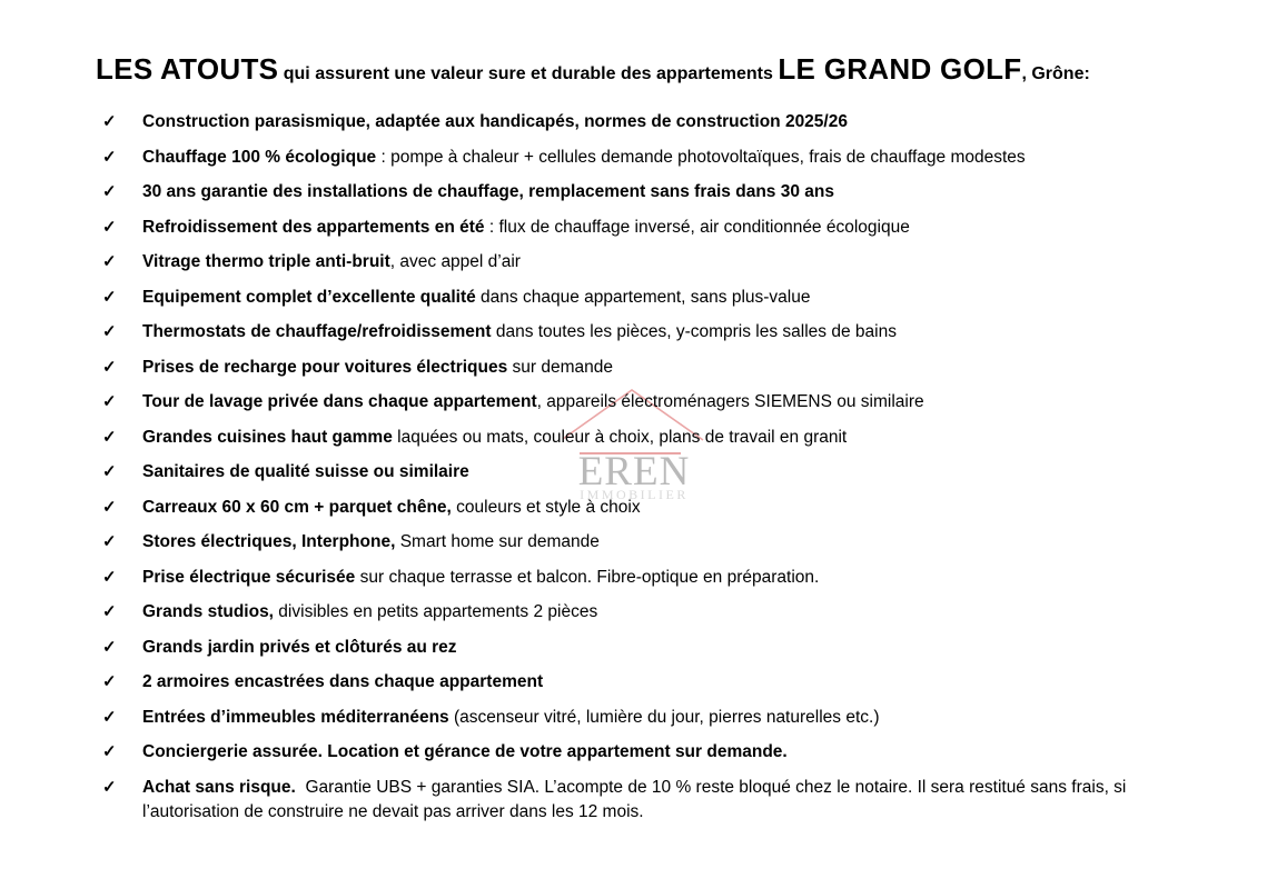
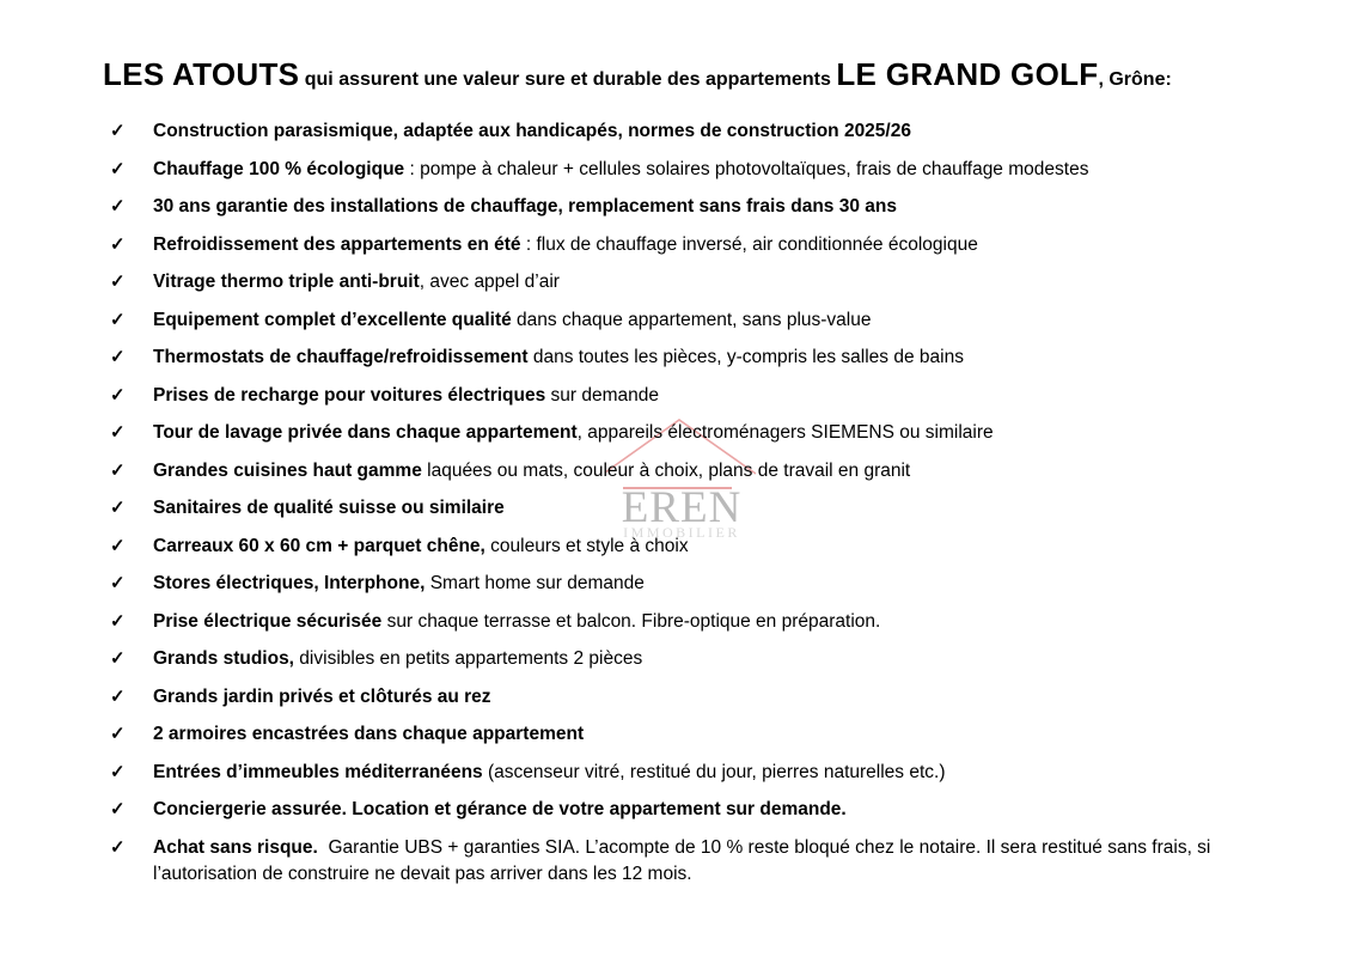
  EREN
  IMMOBILIER
  LES ATOUTS qui assurent une valeur sure et durable des appartements LE GRAND GOLF, Grône:
  ✓
  Construction parasismique, adaptée aux handicapés, normes de construction 2025/26
  ✓
- Chauffage 100 % écologique : pompe à chaleur + cellules demande photovoltaïques, frais de chauffage modestes
+ Chauffage 100 % écologique : pompe à chaleur + cellules solaires photovoltaïques, frais de chauffage modestes
  ✓
  30 ans garantie des installations de chauffage, remplacement sans frais dans 30 ans
  ✓
  Refroidissement des appartements en été : flux de chauffage inversé, air conditionnée écologique
  ✓
  Vitrage thermo triple anti-bruit, avec appel d’air
  ✓
  Equipement complet d’excellente qualité dans chaque appartement, sans plus-value
  ✓
  Thermostats de chauffage/refroidissement dans toutes les pièces, y-compris les salles de bains
  ✓
  Prises de recharge pour voitures électriques sur demande
  ✓
  Tour de lavage privée dans chaque appartement, appareils électroménagers SIEMENS ou similaire
  ✓
  Grandes cuisines haut gamme laquées ou mats, couleur à choix, plans de travail en granit
  ✓
  Sanitaires de qualité suisse ou similaire
  ✓
  Carreaux 60 x 60 cm + parquet chêne, couleurs et style à choix
  ✓
  Stores électriques, Interphone, Smart home sur demande
  ✓
  Prise électrique sécurisée sur chaque terrasse et balcon. Fibre-optique en préparation.
  ✓
  Grands studios, divisibles en petits appartements 2 pièces
  ✓
  Grands jardin privés et clôturés au rez
  ✓
  2 armoires encastrées dans chaque appartement
  ✓
- Entrées d’immeubles méditerranéens (ascenseur vitré, lumière du jour, pierres naturelles etc.)
+ Entrées d’immeubles méditerranéens (ascenseur vitré, restitué du jour, pierres naturelles etc.)
  ✓
  Conciergerie assurée. Location et gérance de votre appartement sur demande.
  ✓
  Achat sans risque. Garantie UBS + garanties SIA. L’acompte de 10 % reste bloqué chez le notaire. Il sera restitué sans frais, si l’autorisation de construire ne devait pas arriver dans les 12 mois.
